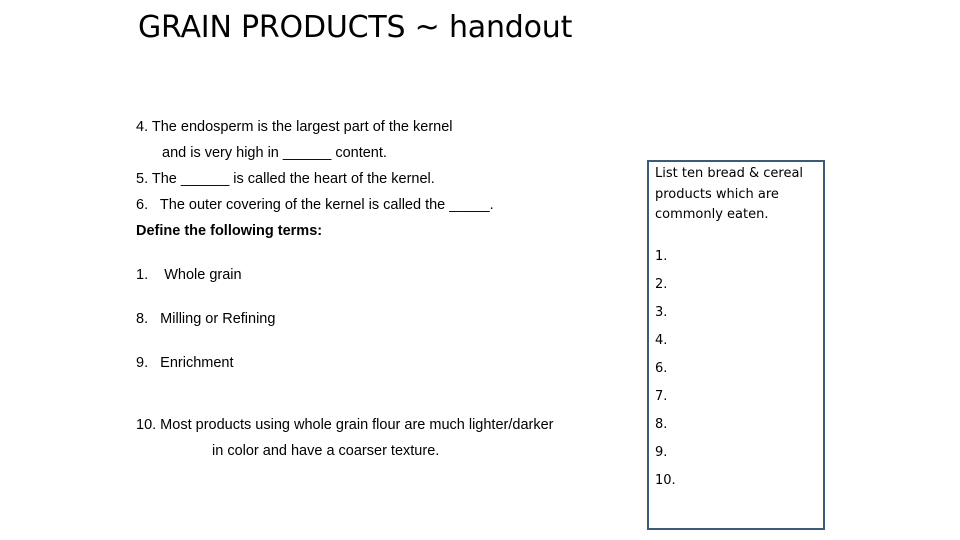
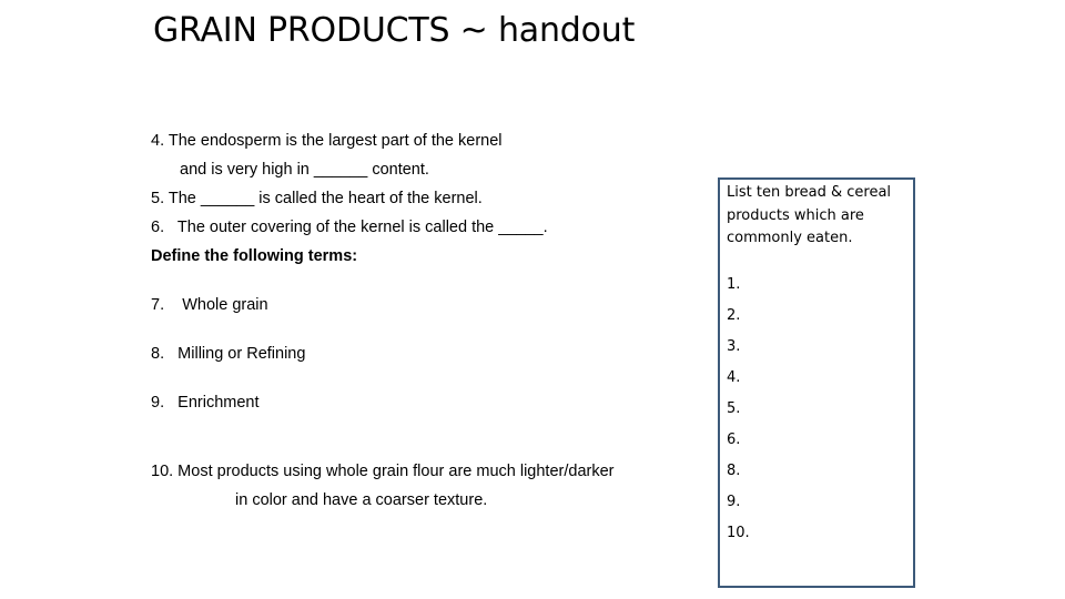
  GRAIN PRODUCTS ~ handout
  4. The endosperm is the largest part of the kernel
  and is very high in ______ content.
  5. The ______ is called the heart of the kernel.
  6. The outer covering of the kernel is called the _____.
  Define the following terms:
- 1. Whole grain
+ 7. Whole grain
  8. Milling or Refining
  9. Enrichment
  10. Most products using whole grain flour are much lighter/darker
  in color and have a coarser texture.
  List ten bread & cereal products which are commonly eaten.
  1.
  2.
  3.
  4.
+ 5.
  6.
- 7.
  8.
  9.
  10.
